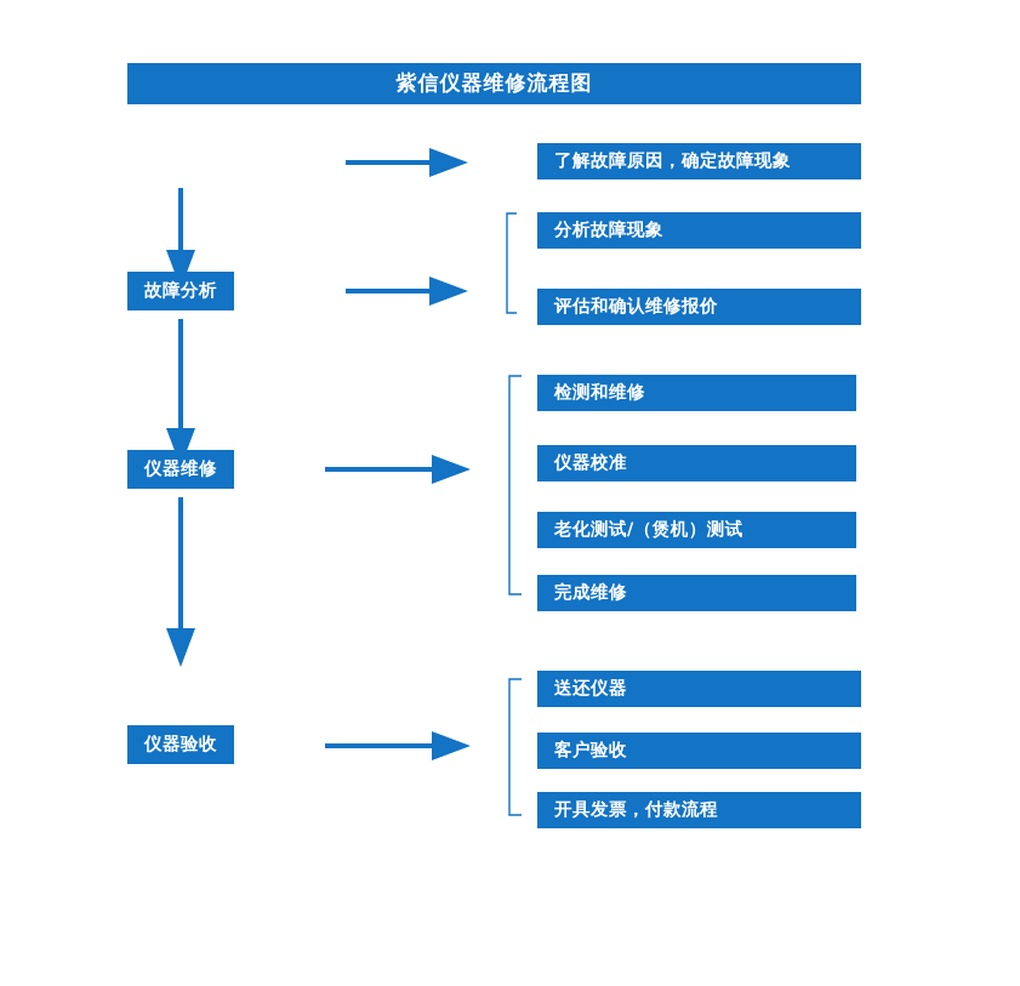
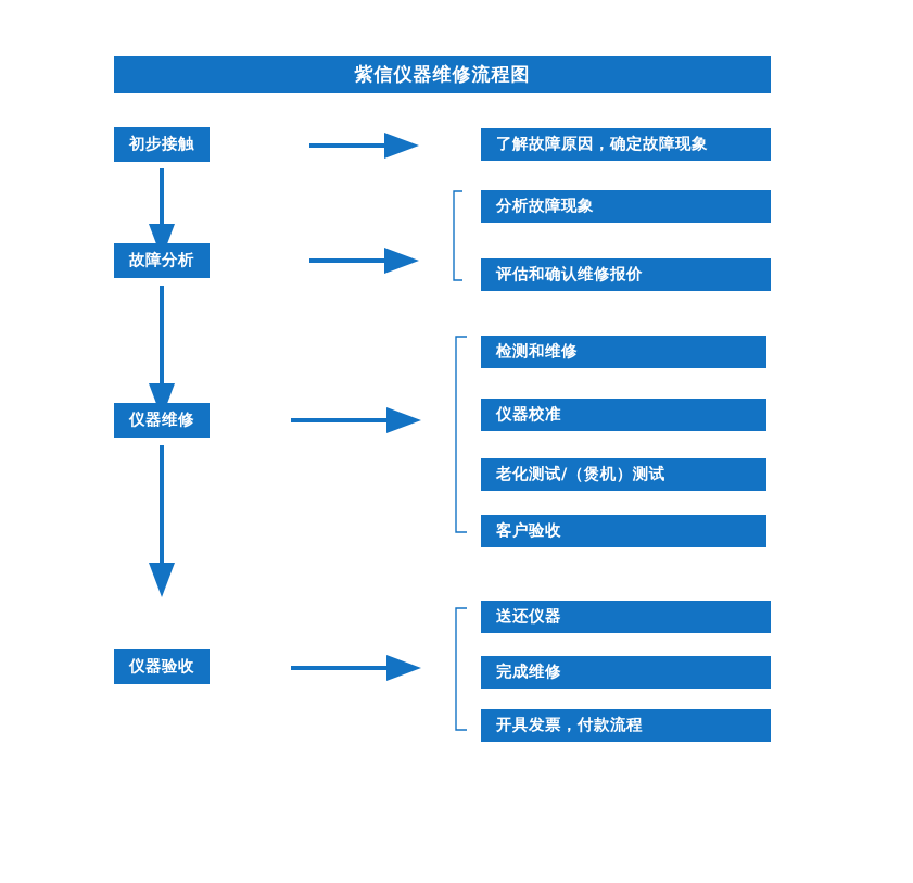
  紫信仪器维修流程图
+ 初步接触
  故障分析
  仪器维修
  仪器验收
  了解故障原因，确定故障现象
  分析故障现象
  评估和确认维修报价
  检测和维修
  仪器校准
  老化测试/（煲机）测试
- 完成维修
+ 客户验收
  送还仪器
- 客户验收
+ 完成维修
  开具发票，付款流程
